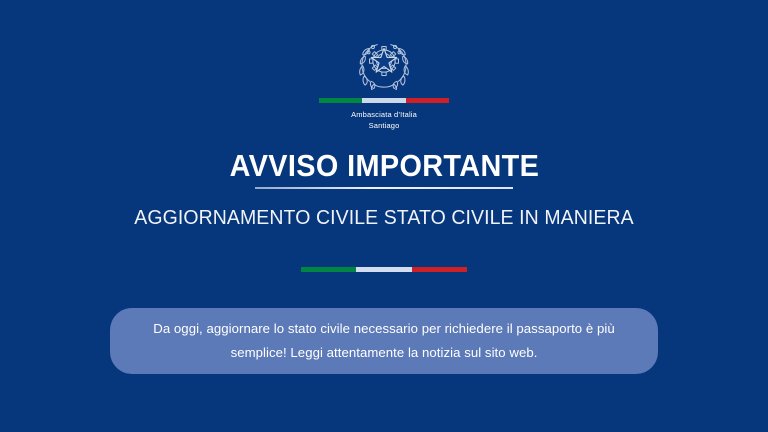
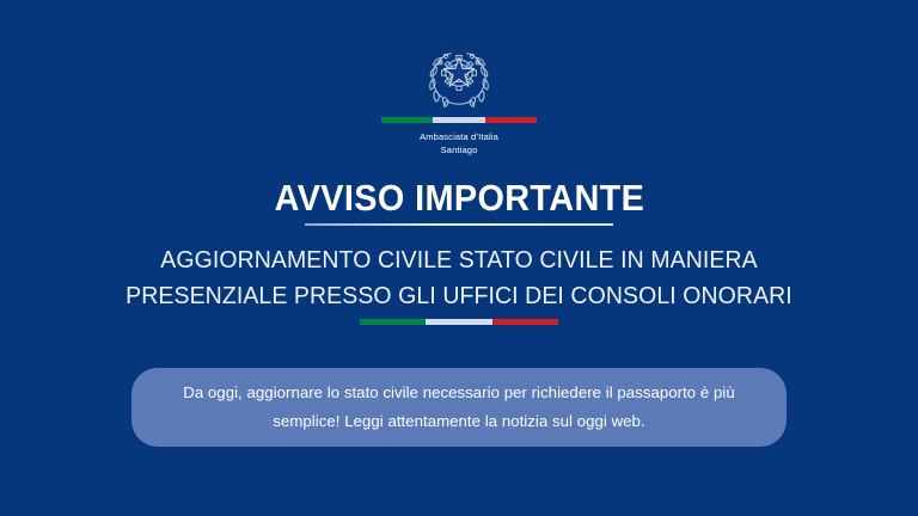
  Ambasciata d’Italia
  Santiago
  AVVISO IMPORTANTE
  AGGIORNAMENTO CIVILE STATO CIVILE IN MANIERA
+ PRESENZIALE PRESSO GLI UFFICI DEI CONSOLI ONORARI
- Da oggi, aggiornare lo stato civile necessario per richiedere il passaporto è più semplice! Leggi attentamente la notizia sul sito web.
+ Da oggi, aggiornare lo stato civile necessario per richiedere il passaporto è più semplice! Leggi attentamente la notizia sul oggi web.
